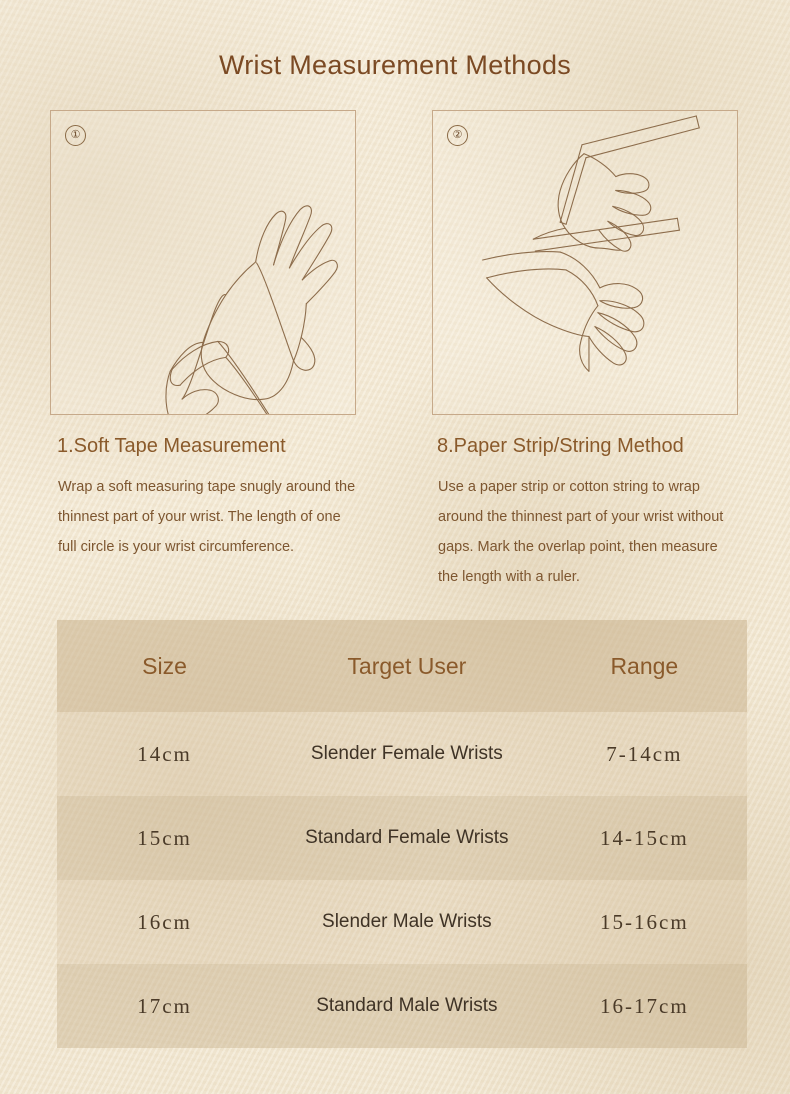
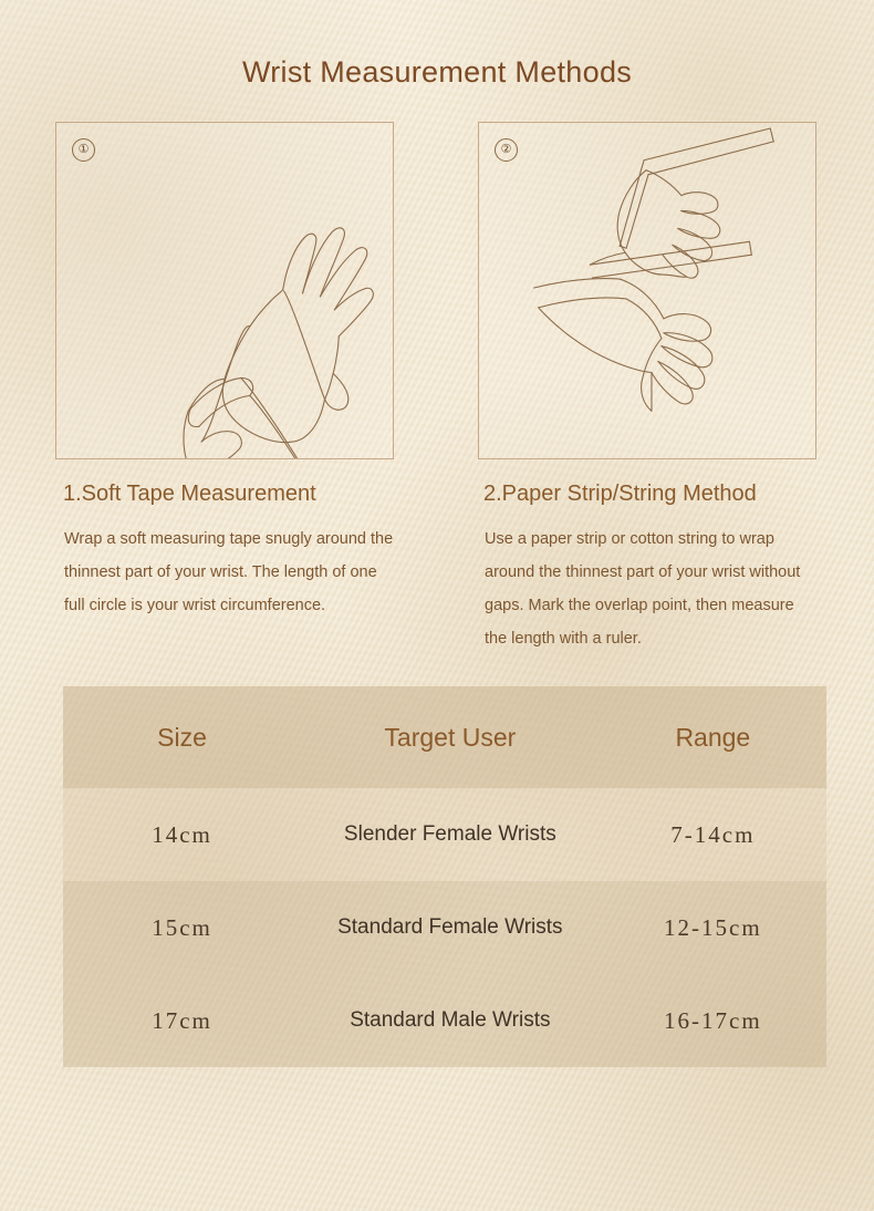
  Wrist Measurement Methods
  ①
  ②
  1.Soft Tape Measurement
  Wrap a soft measuring tape snugly around the thinnest part of your wrist. The length of one full circle is your wrist circumference.
- 8.Paper Strip/String Method
+ 2.Paper Strip/String Method
  Use a paper strip or cotton string to wrap around the thinnest part of your wrist without gaps. Mark the overlap point, then measure the length with a ruler.
  Size	Target User	Range
  14cm	Slender Female Wrists	7-14cm
- 15cm	Standard Female Wrists	14-15cm
+ 15cm	Standard Female Wrists	12-15cm
- 16cm	Slender Male Wrists	15-16cm
  17cm	Standard Male Wrists	16-17cm
